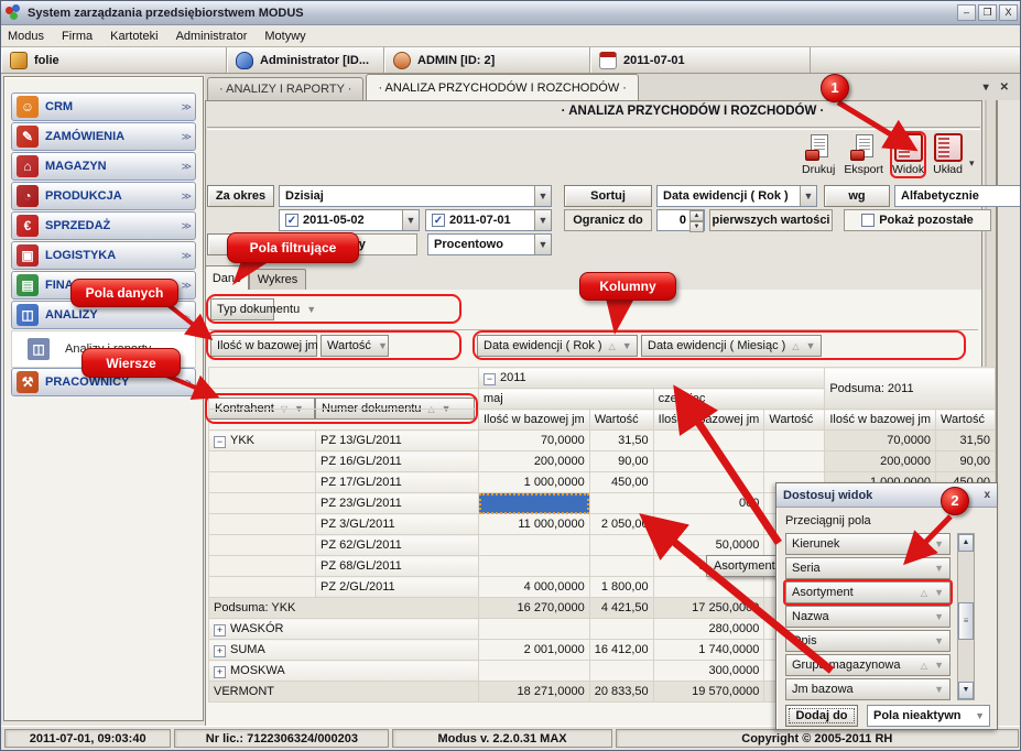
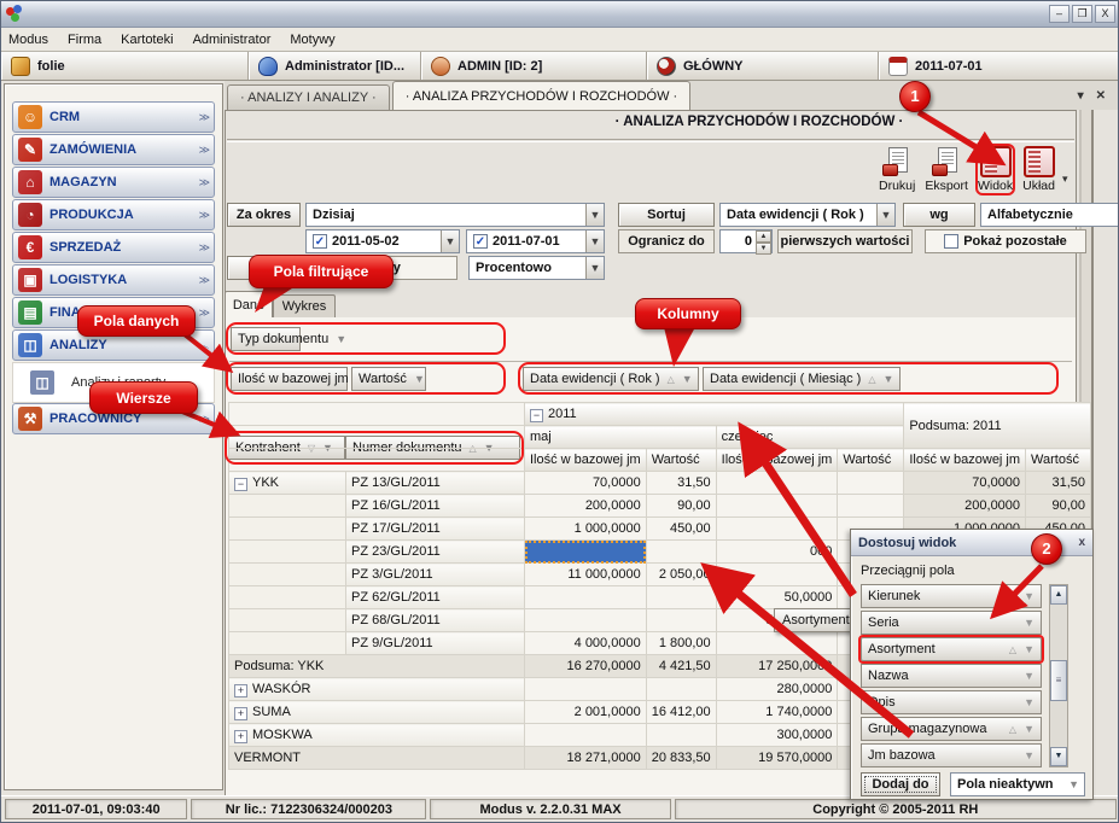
- System zarządzania przedsiębiorstwem MODUS
  –
  ❐
  X
  Modus
  Firma
  Kartoteki
  Administrator
  Motywy
  folie
  Administrator [ID...
  ADMIN [ID: 2]
+ GŁÓWNY
  2011-07-01
  ☺
  CRM
  ≫
  ✎
  ZAMÓWIENIA
  ≫
  ⌂
  MAGAZYN
  ≫
  ◔
  PRODUKCJA
  ≫
  €
  SPRZEDAŻ
  ≫
  ▣
  LOGISTYKA
  ≫
  ▤
  ≫
  ◫
  ANALIZY
  ︿
  ◫
  ⚒
  PRACOWNICY
- · ANALIZY I RAPORTY ·
+ · ANALIZY I ANALIZY ·
  · ANALIZA PRZYCHODÓW I ROZCHODÓW ·
  ▾
  ✕
  · ANALIZA PRZYCHODÓW I ROZCHODÓW ·
  Drukuj
  Eksport
  Widok
  Układ
  ▾
  Za okres
  Dzisiaj
  ▼
  Sortuj
  Data ewidencji ( Rok )
  ▼
  wg
  Alfabetycznie
  ✓
  2011-05-02
  ▼
  ✓
  2011-07-01
  ▼
  Ogranicz do
  0
  pierwszych wartości
  Pokaż pozostałe
  Procentowo
  ▼
  Wykres
  Dan
  Typ dokumentu
  ▼
  Ilość w bazowej jm
  Wartość
  ▼
  Data ewidencji ( Rok )
  △
  ▼
  Data ewidencji ( Miesiąc )
  △
  ▼
  Kontrahent
  ▽
  ▼
  Numer dokumentu
  △
  ▼
  	− 2011	Podsuma: 2011
  	maj	czeriec
  	Ilość w bazowej jm	Wartość	Ilość w bazowej jm	Wartość	Ilość w bazowej jm	Wartość
  − YKK	PZ 13/GL/2011	70,0000	31,50			70,0000	31,50
  	PZ 16/GL/2011	200,0000	90,00			200,0000	90,00
  	PZ 23/GL/2011			0
  	PZ 3/GL/2011	11 000,0000	2 050,00
  	PZ 62/GL/2011			50,0000
- 	PZ 2/GL/2011	4 000,0000	1 800,00
+ 	PZ 9/GL/2011	4 000,0000	1 800,00
  Podsuma: YKK	16 270,0000	4 421,50	17 250,00
  + WASKÓR			280,0000
  + SUMA	2 001,0000	16 412,00	1 740,0000
  + MOSKWA			300,0000
  VERMONT	18 271,0000	20 833,50	19 570,0000
  Asortyment
  2011-07-01, 09:03:40
  Nr lic.: 7122306324/000203
  Modus v. 2.2.0.31 MAX
  Copyright © 2005-2011 RH
  Dostosuj widok
  x
  Przeciągnij pola
  Kierunek
  ▼
  Seria
  ▼
  Asortyment
  △
  ▼
  Nazwa
  ▼
  pis
  ▼
  Grup magazynowa
  △
  ▼
  Jm bazowa
  ▼
  ≡
  Dodaj do
  Pola nieaktywn
  ▼
  Pola filtrujące
  Pola danych
  Kolumny
  Wiersze
  1
  2
